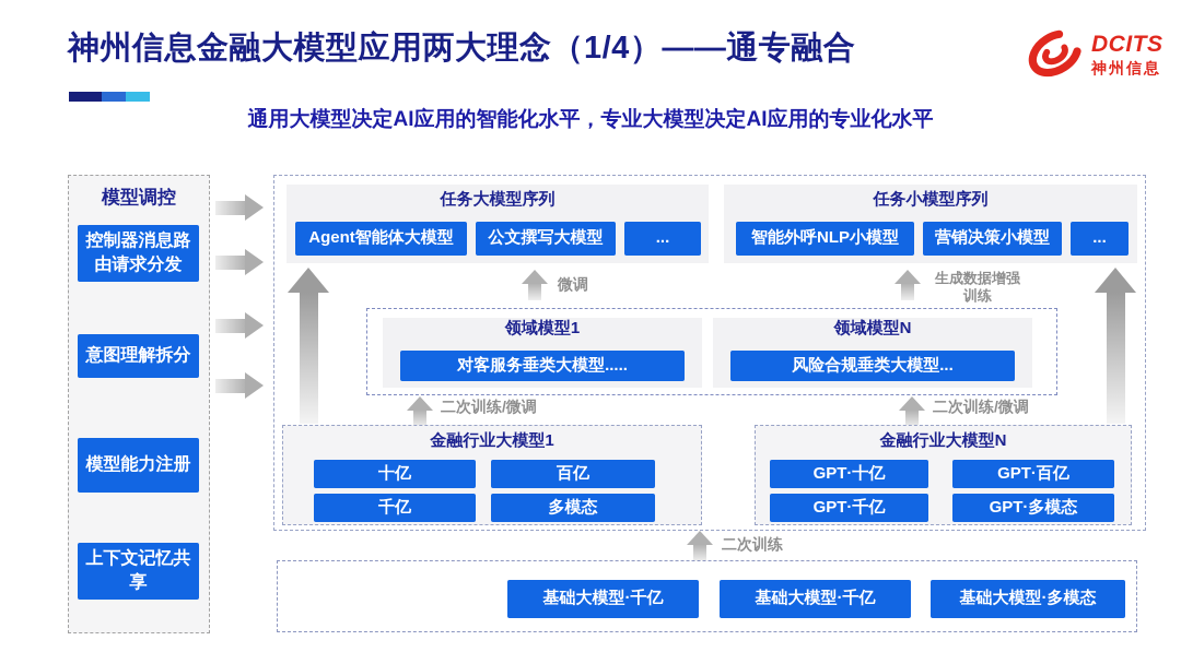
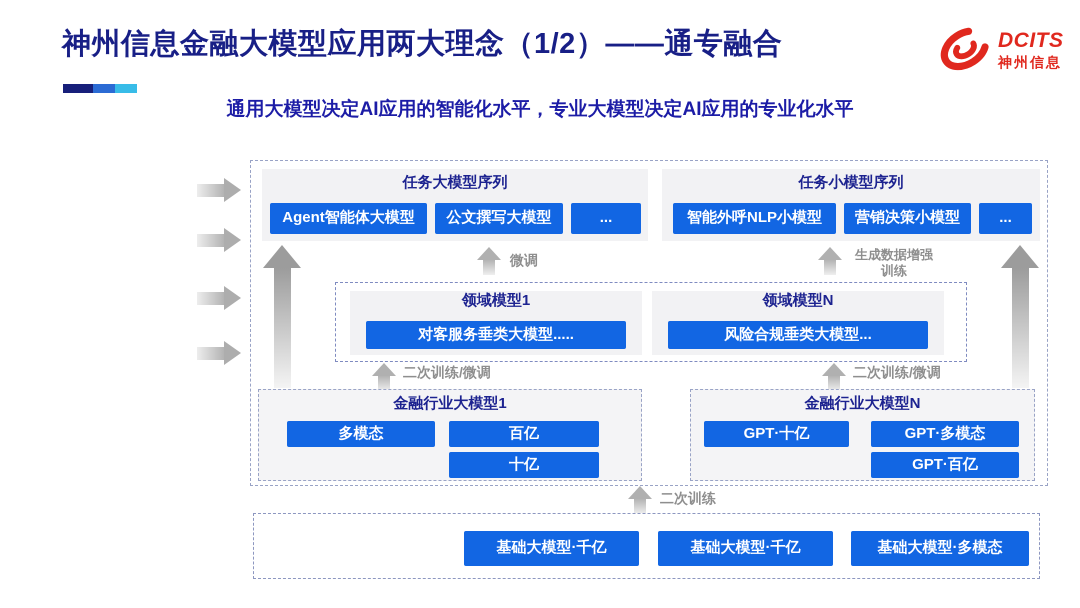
- 神州信息金融大模型应用两大理念（1/4）——通专融合
+ 神州信息金融大模型应用两大理念（1/2）——通专融合
  通用大模型决定AI应用的智能化水平，专业大模型决定AI应用的专业化水平
  DCITS
  神州信息
- 模型调控
- 控制器消息路由请求分发
- 意图理解拆分
- 模型能力注册
- 上下文记忆共享
  任务大模型序列
  Agent智能体大模型
  公文撰写大模型
  ...
  任务小模型序列
  智能外呼NLP小模型
  营销决策小模型
  ...
  微调
  生成数据增强
  训练
  领域模型1
  对客服务垂类大模型.....
  领域模型N
  风险合规垂类大模型...
  二次训练/微调
  二次训练/微调
  金融行业大模型1
- 十亿
+ 多模态
  百亿
- 千亿
- 多模态
+ 十亿
  金融行业大模型N
  GPT·十亿
- GPT·百亿
+ GPT·多模态
- GPT·千亿
- GPT·多模态
+ GPT·百亿
  二次训练
  基础大模型·千亿
  基础大模型·千亿
  基础大模型·多模态
